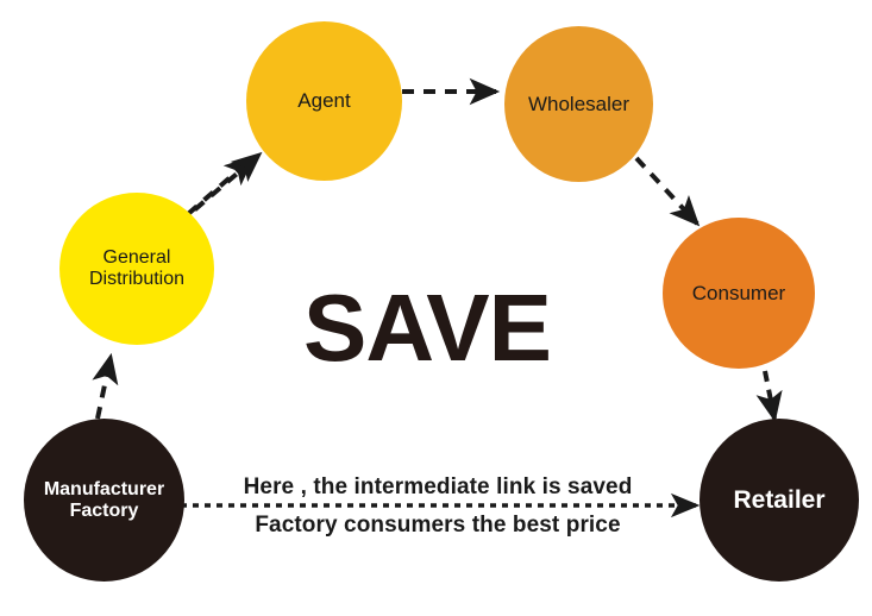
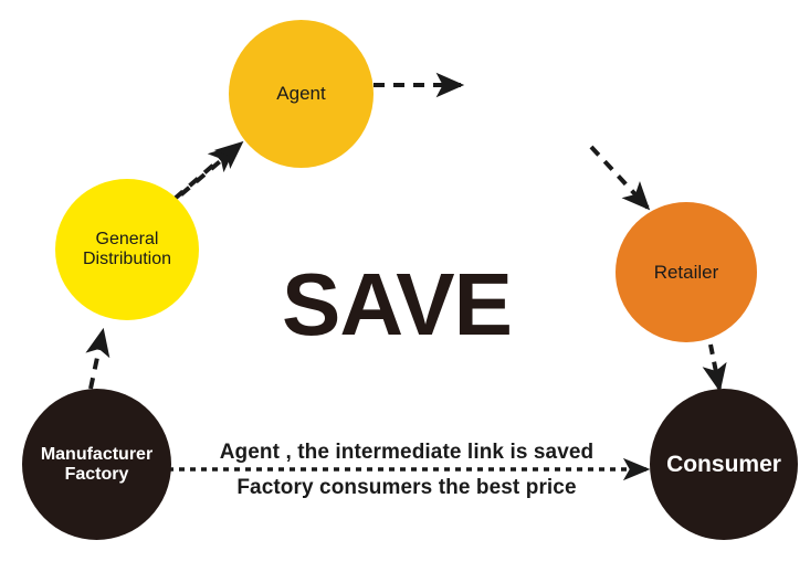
  General
  Distribution
  Agent
- Wholesaler
- Consumer
+ Retailer
  Manufacturer
  Factory
- Retailer
+ Consumer
  SAVE
- Here , the intermediate link is saved
+ Agent , the intermediate link is saved
  Factory consumers the best price
